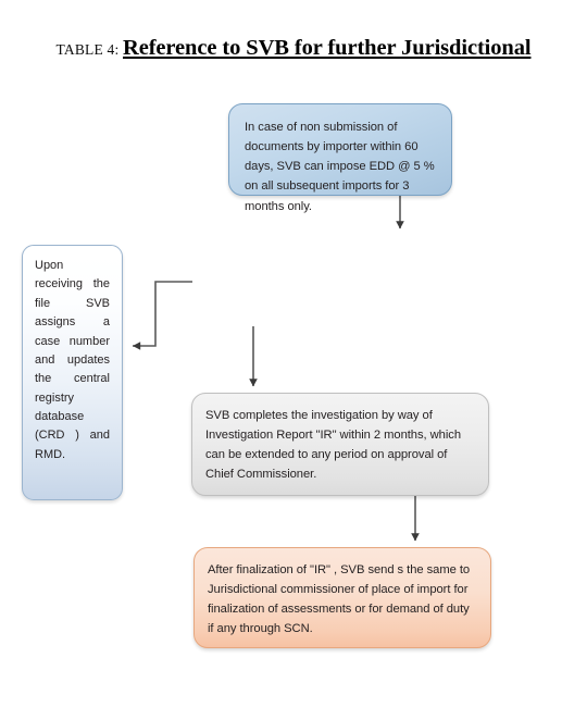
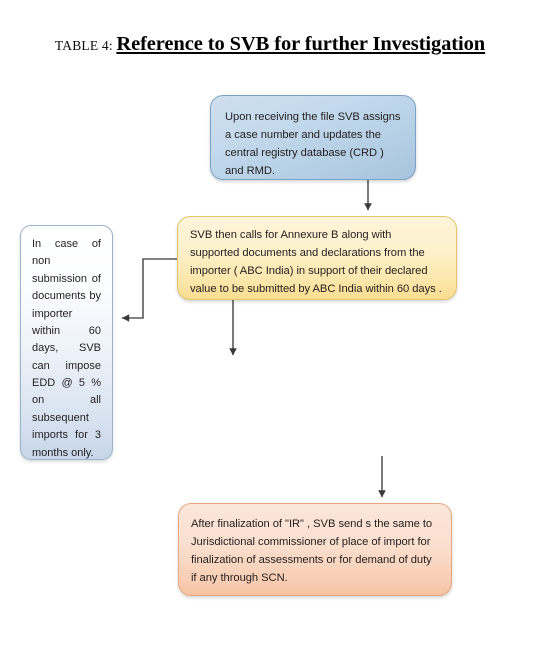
- TABLE 4: Reference to SVB for further Jurisdictional
+ TABLE 4: Reference to SVB for further Investigation
- In case of non submission of documents by importer within 60 days, SVB can impose EDD @ 5 % on all subsequent imports for 3 months only.
+ Upon receiving the file SVB assigns a case number and updates the central registry database (CRD ) and RMD.
+ SVB then calls for Annexure B along with supported documents and declarations from the importer ( ABC India) in support of their declared value to be submitted by ABC India within 60 days .
- Upon receiving the file SVB assigns a case number and updates the central registry database (CRD ) and RMD.
+ In case of non submission of documents by importer within 60 days, SVB can impose EDD @ 5 % on all subsequent imports for 3 months only.
- SVB completes the investigation by way of Investigation Report "IR" within 2 months, which can be extended to any period on approval of Chief Commissioner.
  After finalization of "IR" , SVB send s the same to Jurisdictional commissioner of place of import for finalization of assessments or for demand of duty if any through SCN.
